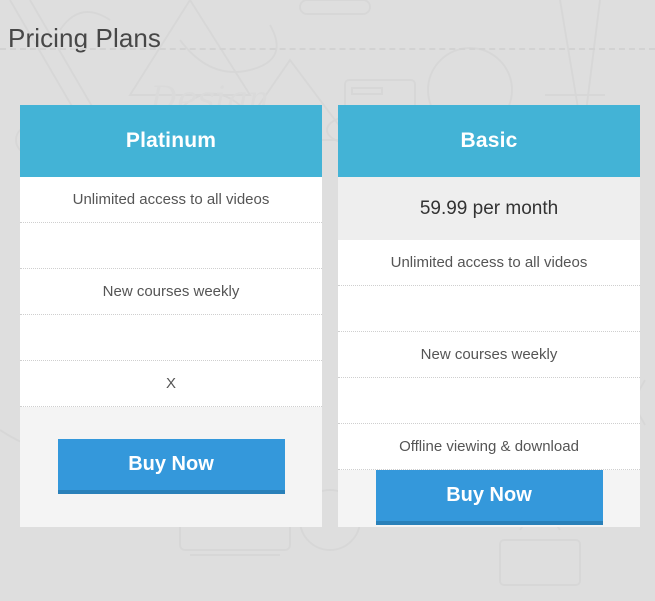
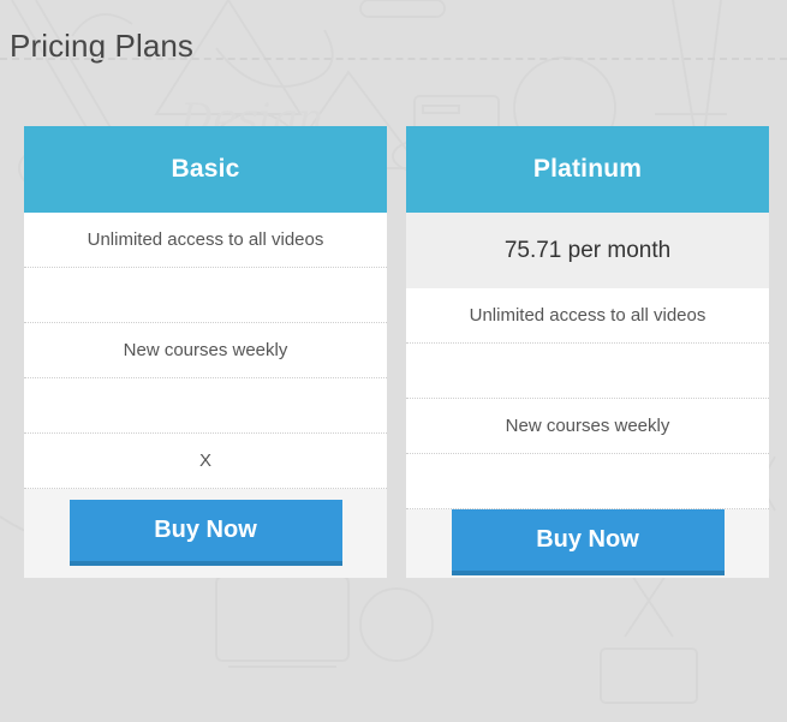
  Design
  Pricing Plans
- Platinum
+ Basic
  Unlimited access to all videos
  New courses weekly
  X
  Buy Now
- Basic
+ Platinum
- 59.99 per month
+ 75.71 per month
  Unlimited access to all videos
  New courses weekly
- Offline viewing & download
  Buy Now
